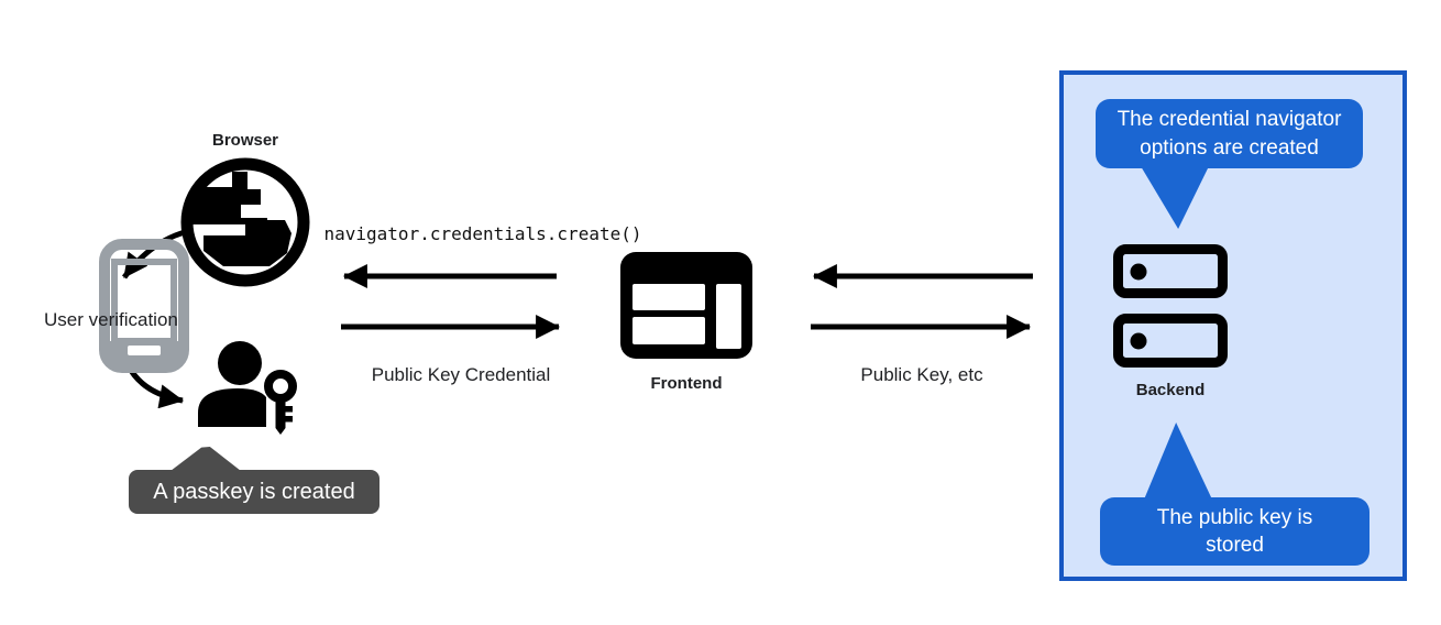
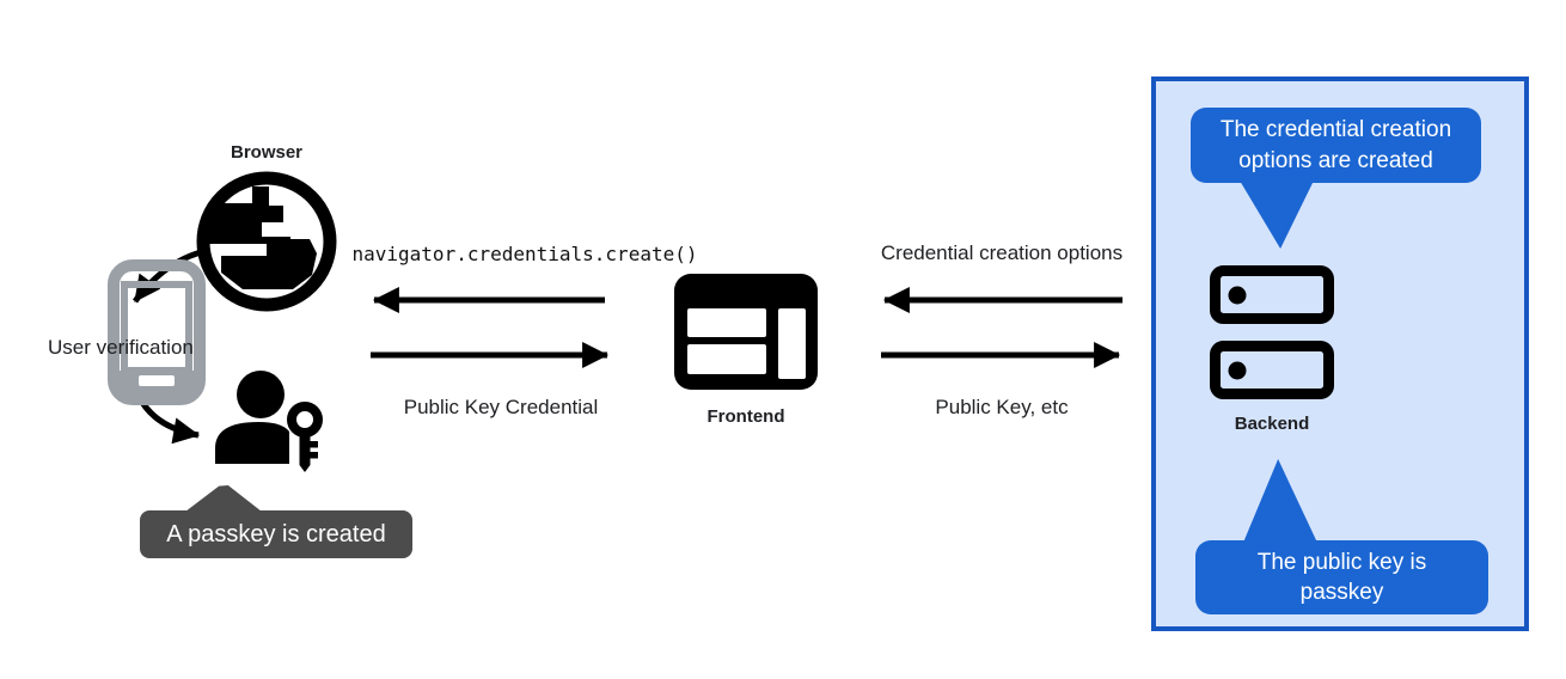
  Browser
  User verification
  A passkey is created
  navigator.credentials.create()
  Public Key Credential
  Frontend
+ Credential creation options
  Public Key, etc
- The credential navigator options are created
+ The credential creation options are created
  Backend
- The public key is stored
+ The public key is passkey
